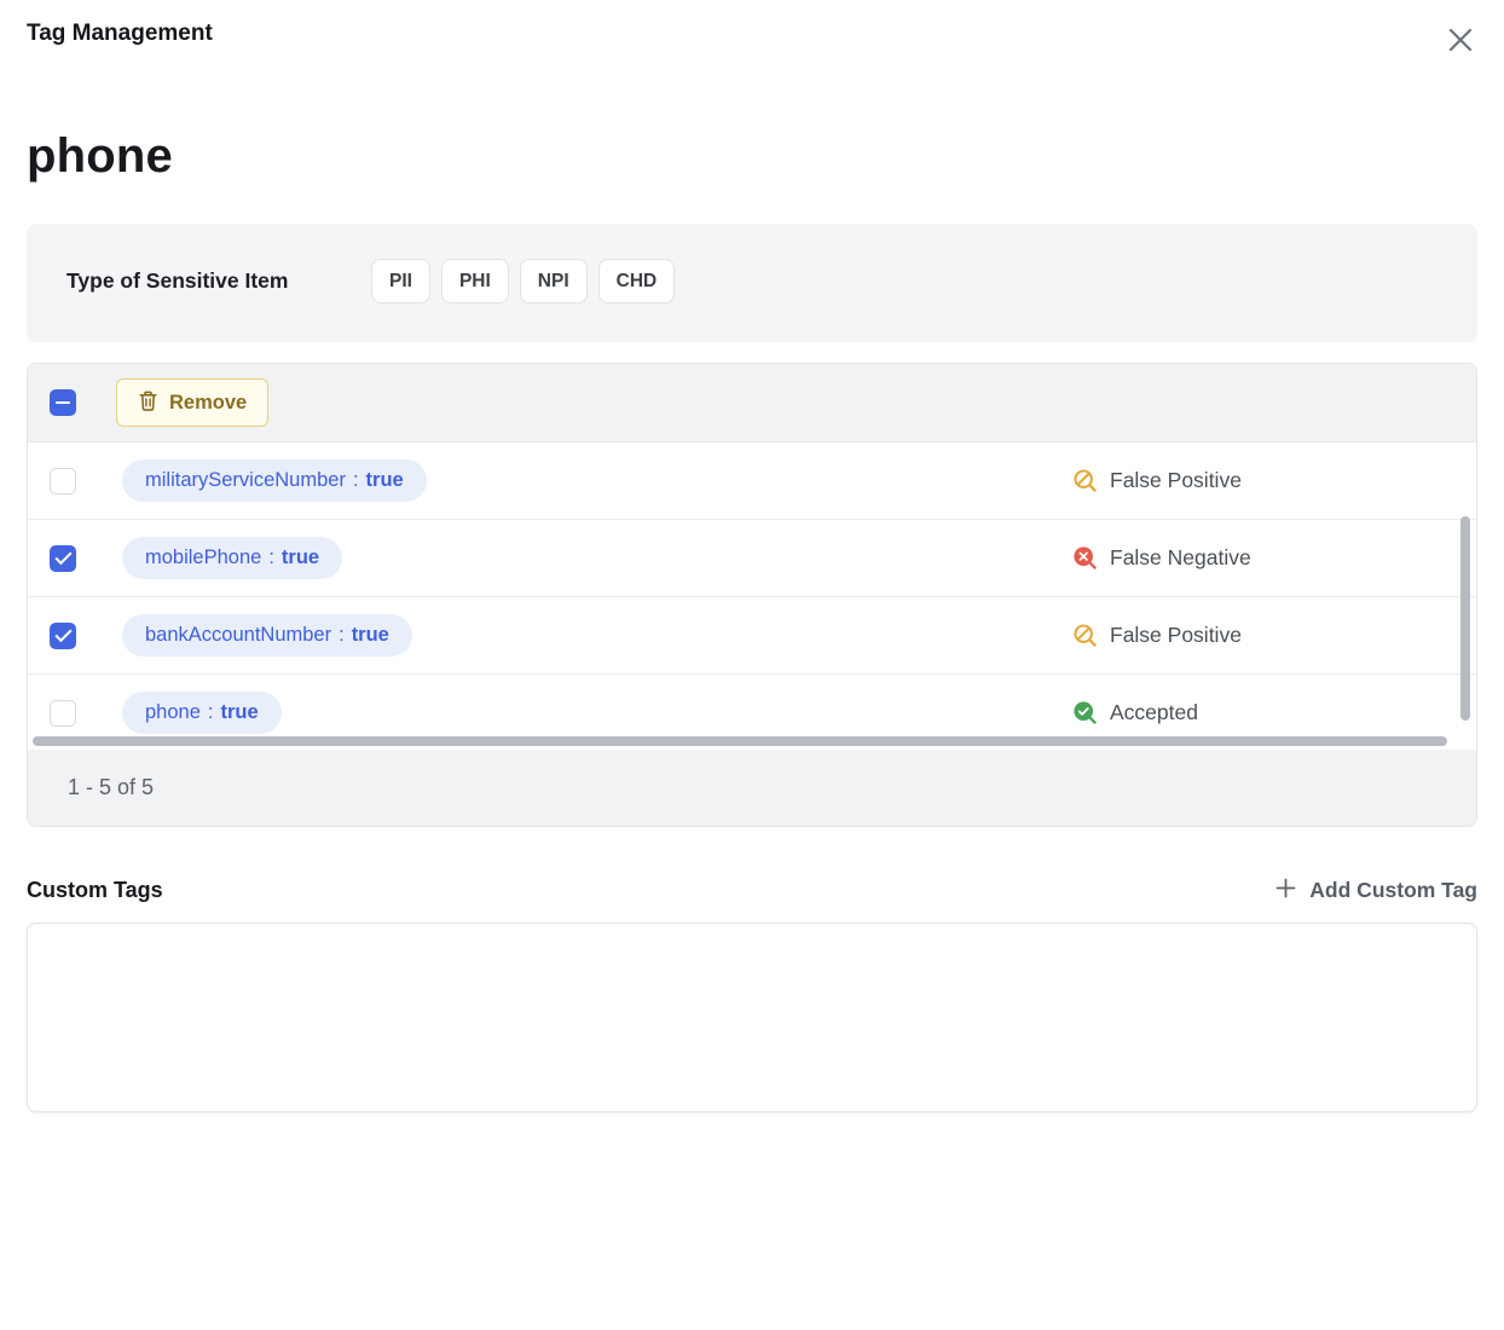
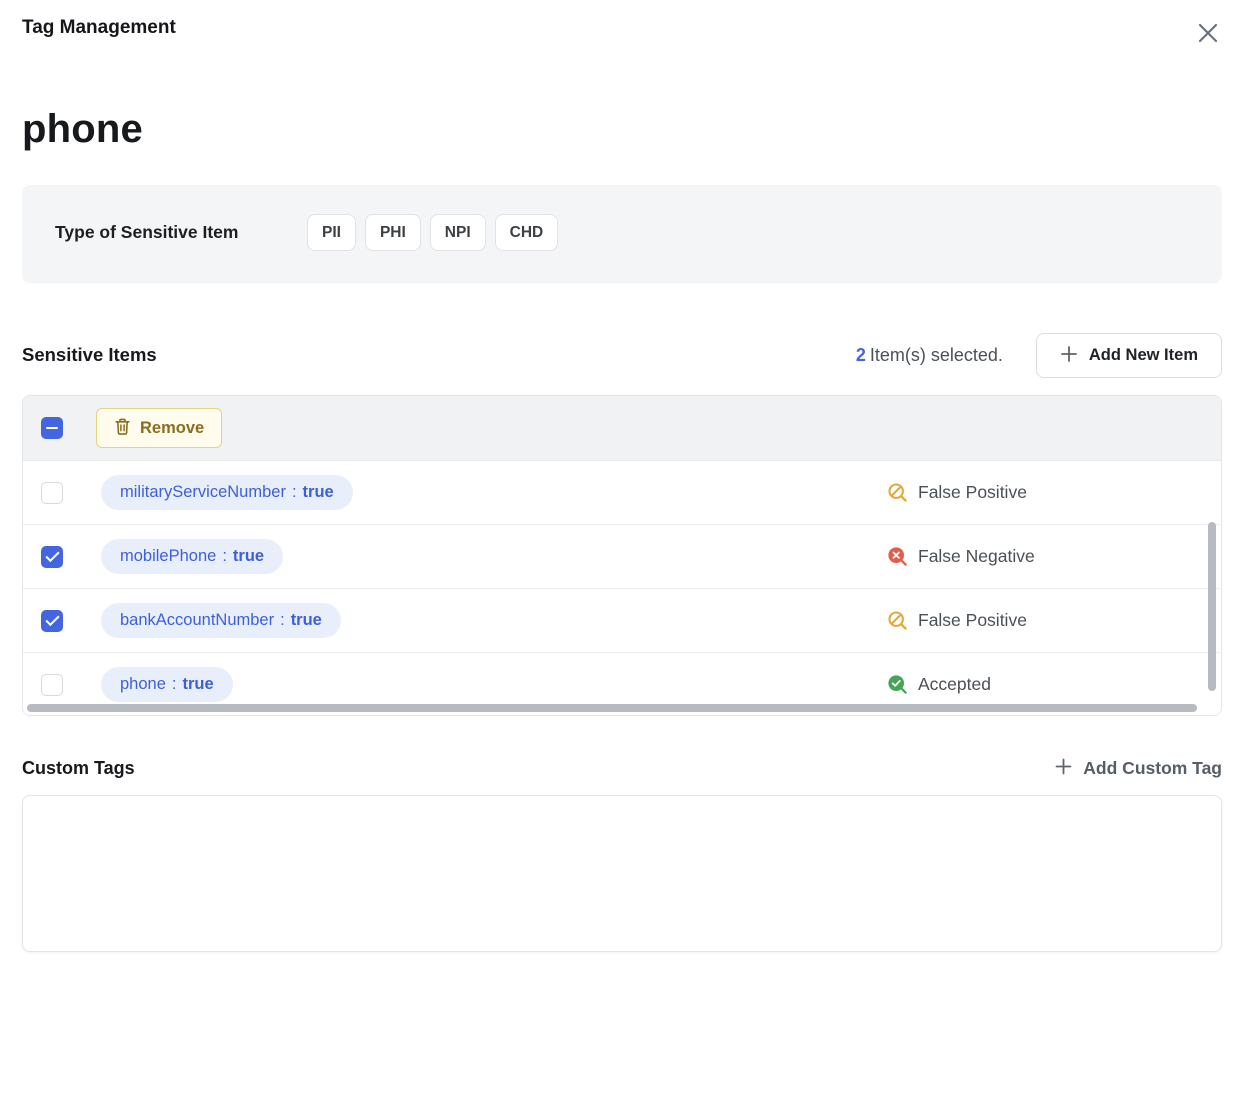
  Tag Management
  phone
  Type of Sensitive Item
  PII
  PHI
  NPI
  CHD
+ Sensitive Items
+ 2 Item(s) selected.
+ Add New Item
  Remove
  militaryServiceNumber
  :
  true
  False Positive
  mobilePhone
  :
  true
  False Negative
  bankAccountNumber
  :
  true
  False Positive
  phone
  :
  true
  Accepted
- 1 - 5 of 5
  Custom Tags
  Add Custom Tag
